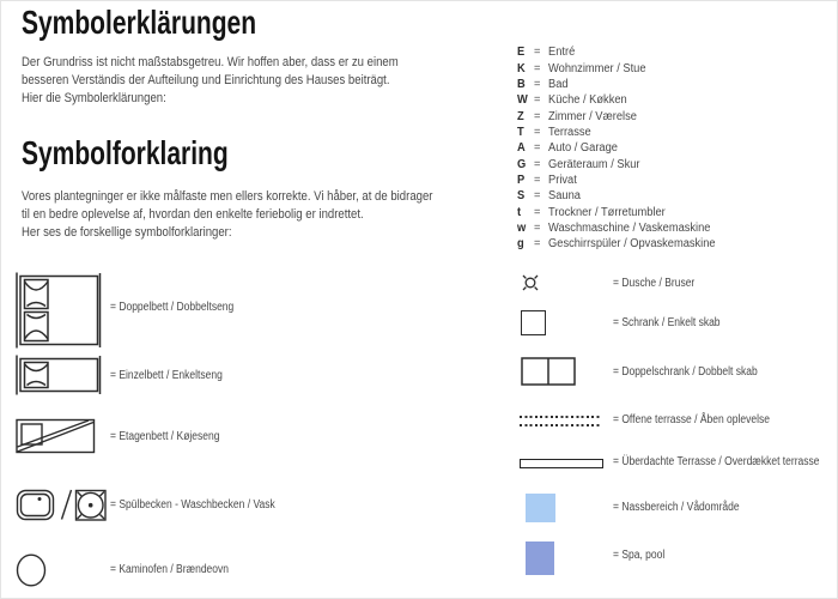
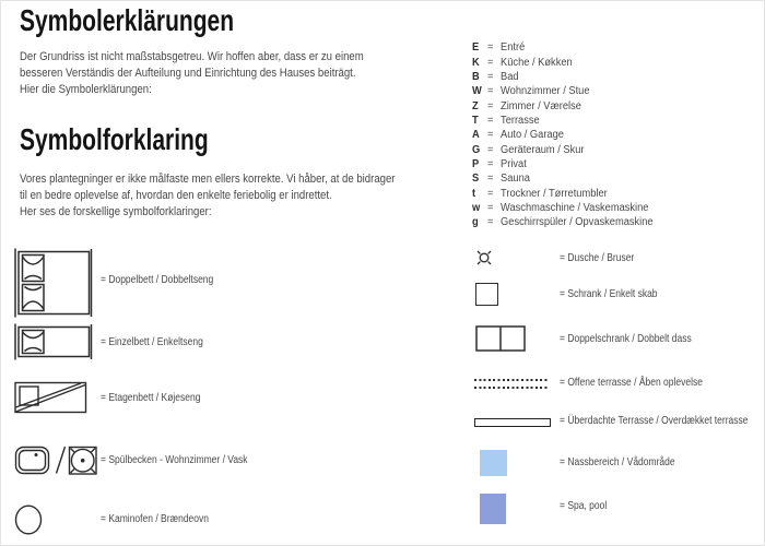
  Symbolerklärungen
  Der Grundriss ist nicht maßstabsgetreu. Wir hoffen aber, dass er zu einem
  besseren Verständis der Aufteilung und Einrichtung des Hauses beiträgt.
  Hier die Symbolerklärungen:
  Symbolforklaring
  Vores plantegninger er ikke målfaste men ellers korrekte. Vi håber, at de bidrager
  til en bedre oplevelse af, hvordan den enkelte feriebolig er indrettet.
  Her ses de forskellige symbolforklaringer:
  E
  =
  Entré
  K
  =
- Wohnzimmer / Stue
+ Küche / Køkken
  B
  =
  Bad
  W
  =
- Küche / Køkken
+ Wohnzimmer / Stue
  Z
  =
  Zimmer / Værelse
  T
  =
  Terrasse
  A
  =
  Auto / Garage
  G
  =
  Geräteraum / Skur
  P
  =
  Privat
  S
  =
  Sauna
  t
  =
  Trockner / Tørretumbler
  w
  =
  Waschmaschine / Vaskemaskine
  g
  =
  Geschirrspüler / Opvaskemaskine
  = Doppelbett / Dobbeltseng
  = Einzelbett / Enkeltseng
  = Etagenbett / Køjeseng
- = Spülbecken - Waschbecken / Vask
+ = Spülbecken - Wohnzimmer / Vask
  = Kaminofen / Brændeovn
  = Dusche / Bruser
  = Schrank / Enkelt skab
- = Doppelschrank / Dobbelt skab
+ = Doppelschrank / Dobbelt dass
  = Offene terrasse / Åben oplevelse
  = Überdachte Terrasse / Overdækket terrasse
  = Nassbereich / Vådområde
  = Spa, pool
